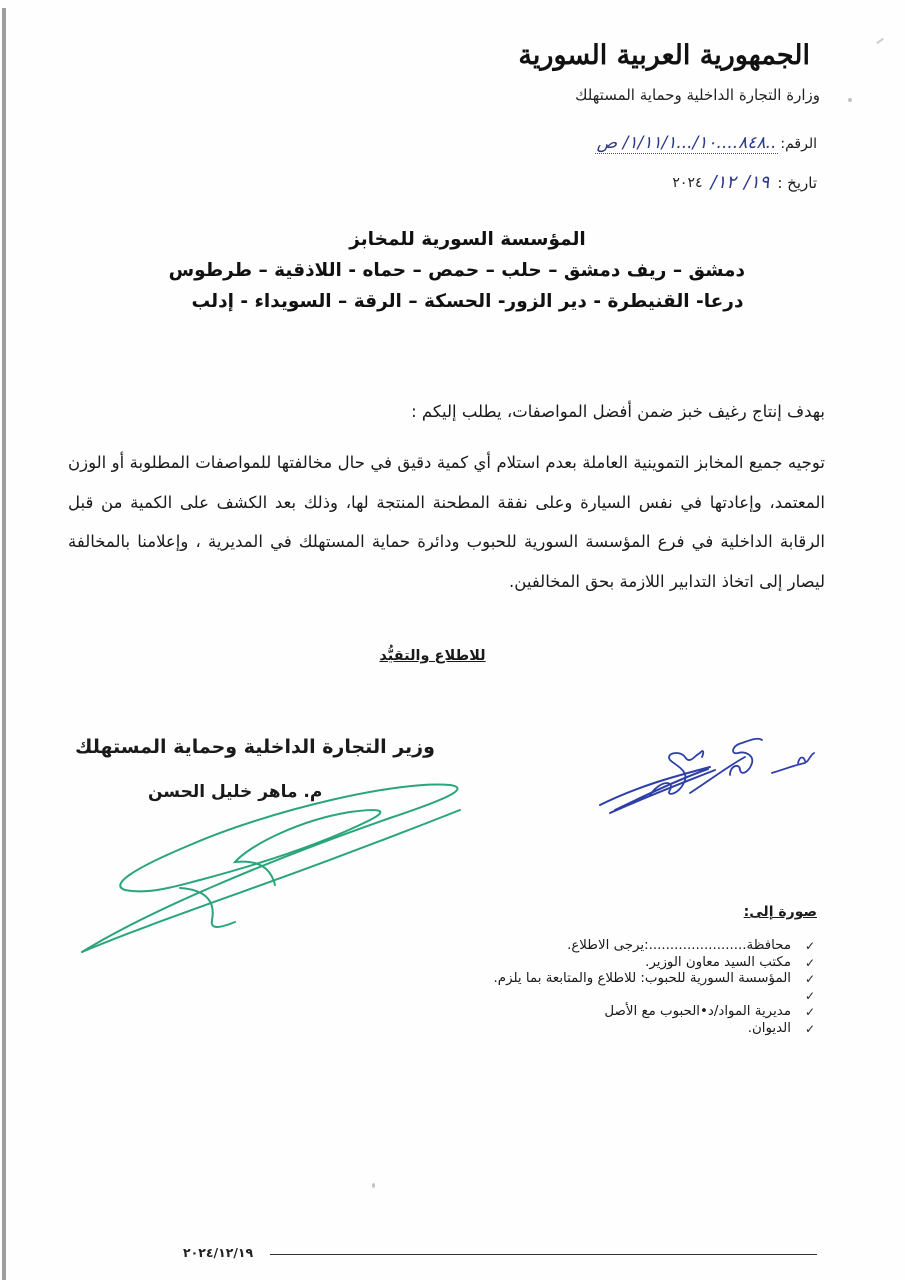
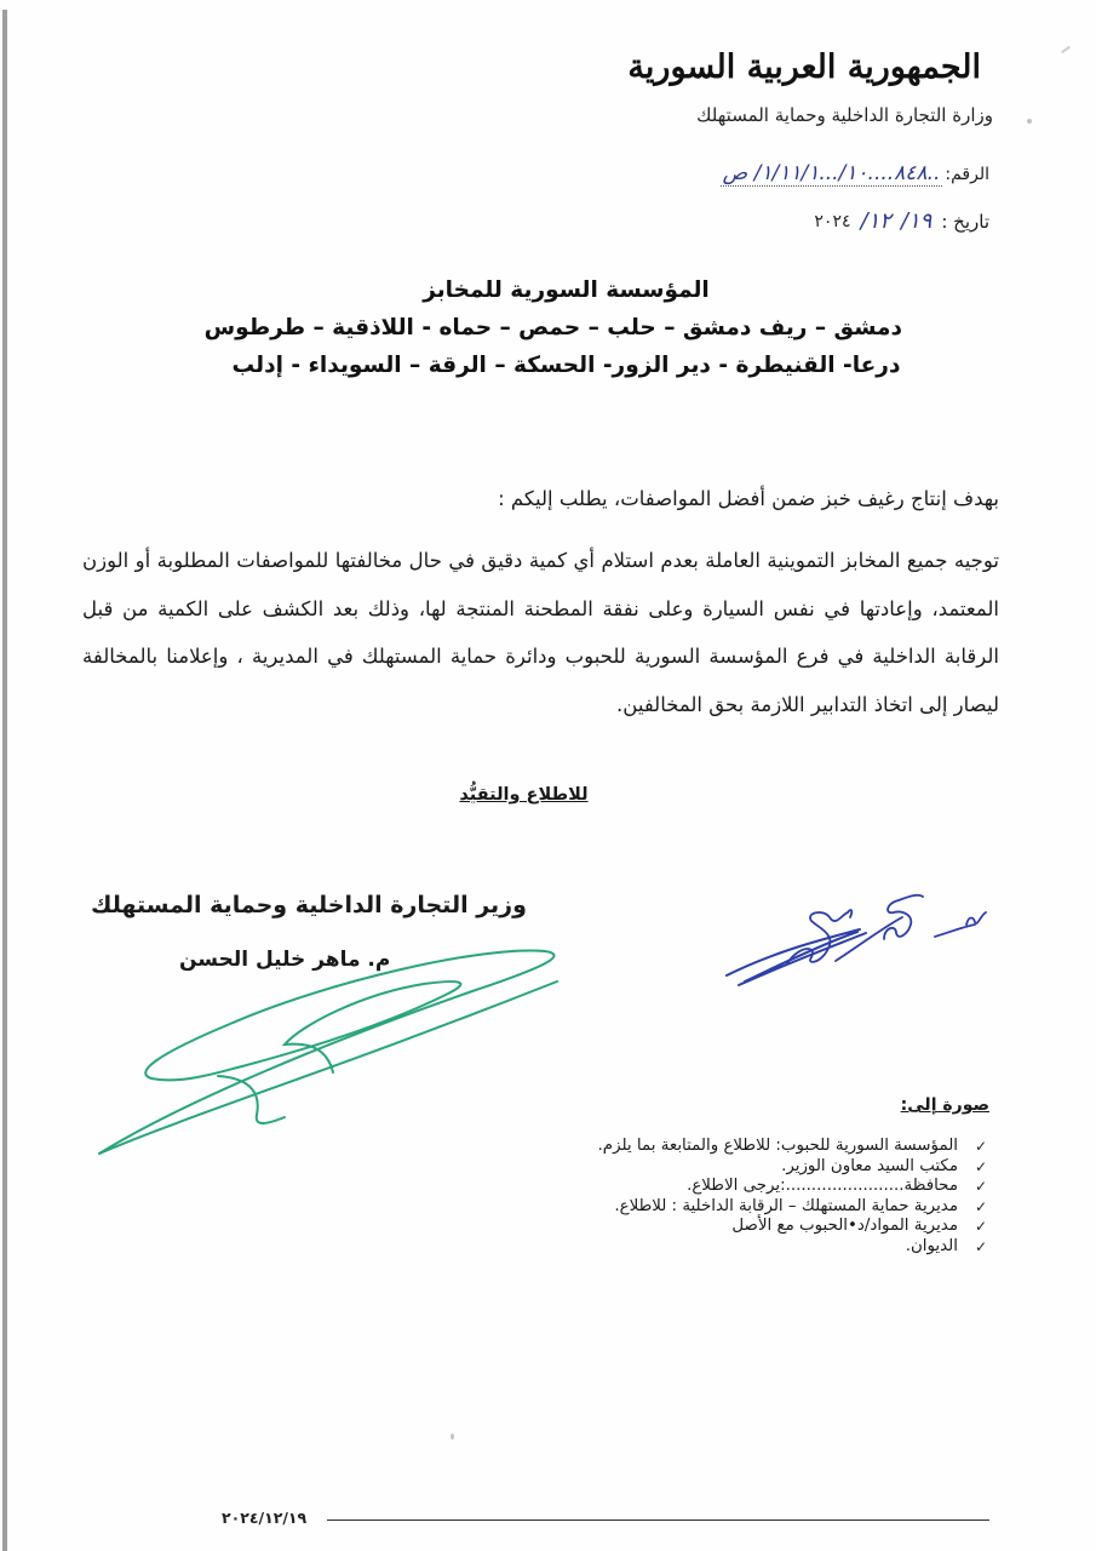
  الجمهورية العربية السورية
  وزارة التجارة الداخلية وحماية المستهلك
  الرقم:
  ..٨٤٨....١٠/...١/١١/١/ ص
  تاريخ :
  ١٩/
  ١٢/
  ٢٠٢٤
  المؤسسة السورية للمخابز
  دمشق – ريف دمشق – حلب – حمص – حماه - اللاذقية – طرطوس
  درعا- القنيطرة - دير الزور- الحسكة – الرقة – السويداء - إدلب
  بهدف إنتاج رغيف خبز ضمن أفضل المواصفات، يطلب إليكم :
  توجيه جميع المخابز التموينية العاملة بعدم استلام أي كمية دقيق في حال مخالفتها للمواصفات المطلوبة أو الوزن المعتمد، وإعادتها في نفس السيارة وعلى نفقة المطحنة المنتجة لها، وذلك بعد الكشف على الكمية من قبل الرقابة الداخلية في فرع المؤسسة السورية للحبوب ودائرة حماية المستهلك في المديرية ، وإعلامنا بالمخالفة ليصار إلى اتخاذ التدابير اللازمة بحق المخالفين.
  للاطلاع والتقيُّد
  وزير التجارة الداخلية وحماية المستهلك
  م. ماهر خليل الحسن
  صورة إلى:
  ✓
- محافظة.......................:يرجى الاطلاع.
+ المؤسسة السورية للحبوب: للاطلاع والمتابعة بما يلزم.
  ✓
  مكتب السيد معاون الوزير.
  ✓
- المؤسسة السورية للحبوب: للاطلاع والمتابعة بما يلزم.
+ محافظة.......................:يرجى الاطلاع.
  ✓
+ مديرية حماية المستهلك – الرقابة الداخلية : للاطلاع.
  ✓
  مديرية المواد/د•الحبوب مع الأصل
  ✓
  الديوان.
  ٢٠٢٤/١٢/١٩
